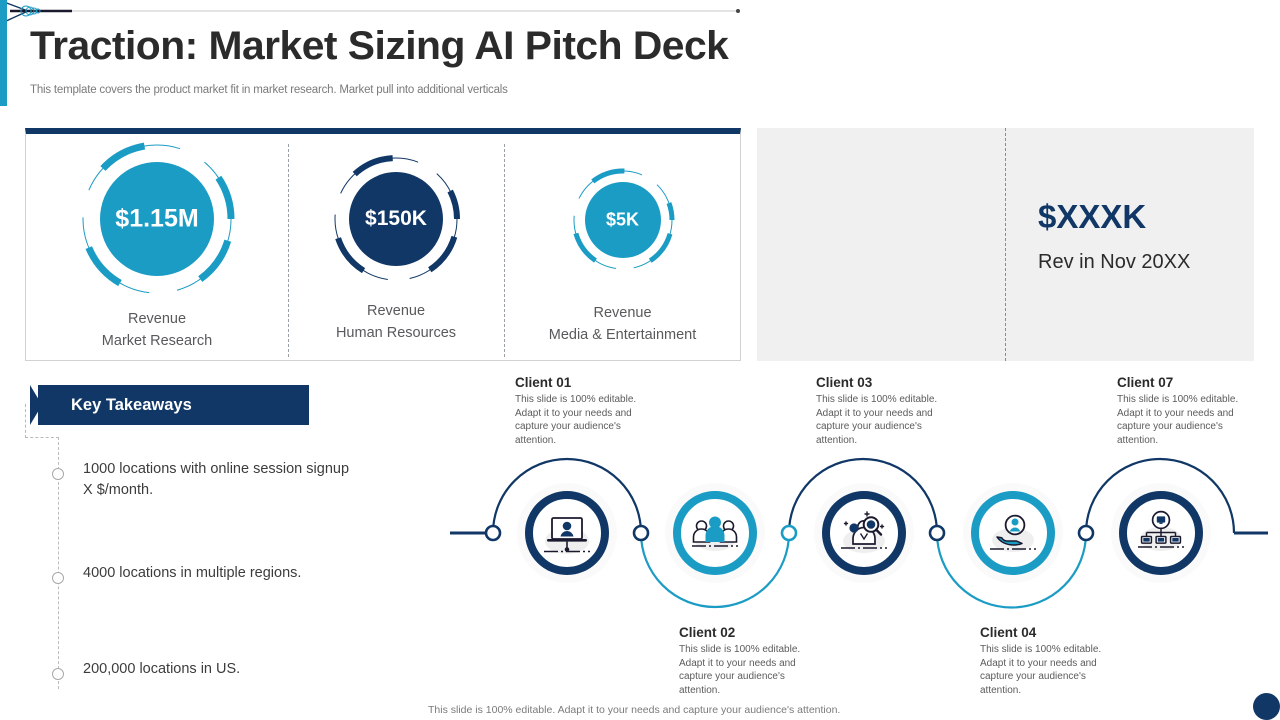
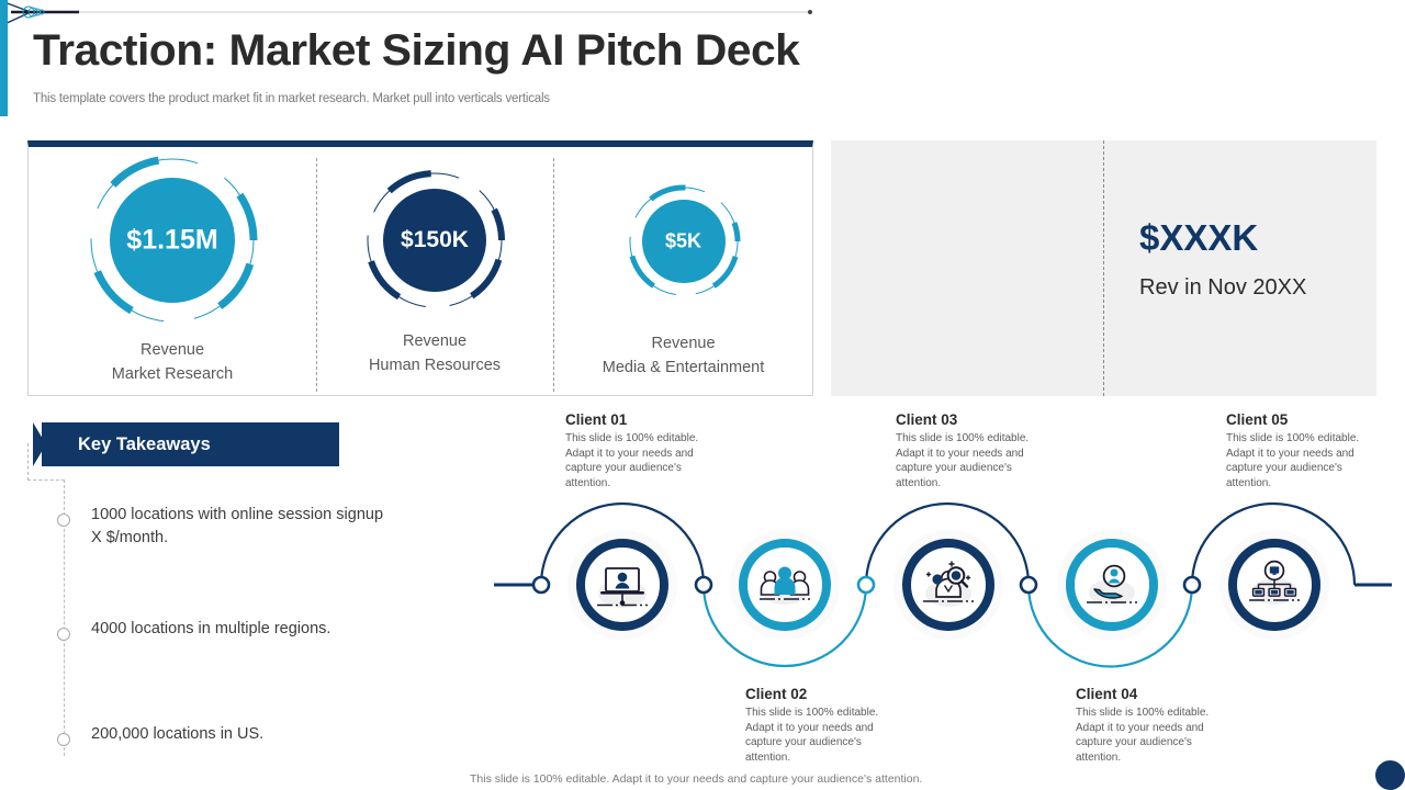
  Traction: Market Sizing AI Pitch Deck
- This template covers the product market fit in market research. Market pull into additional verticals
+ This template covers the product market fit in market research. Market pull into verticals verticals
  $1.15M
  Revenue
  Market Research
  $150K
  Revenue
  Human Resources
  $5K
  Revenue
  Media & Entertainment
  $XXXK
  Rev in Nov 20XX
  Key Takeaways
  1000 locations with online session signup
  X $/month.
  4000 locations in multiple regions.
  200,000 locations in US.
  Client 01
  This slide is 100% editable. Adapt it to your needs and capture your audience's attention.
  Client 02
  This slide is 100% editable. Adapt it to your needs and capture your audience's attention.
  Client 03
  This slide is 100% editable. Adapt it to your needs and capture your audience's attention.
  Client 04
  This slide is 100% editable. Adapt it to your needs and capture your audience's attention.
- Client 07
+ Client 05
  This slide is 100% editable. Adapt it to your needs and capture your audience's attention.
  This slide is 100% editable. Adapt it to your needs and capture your audience's attention.
